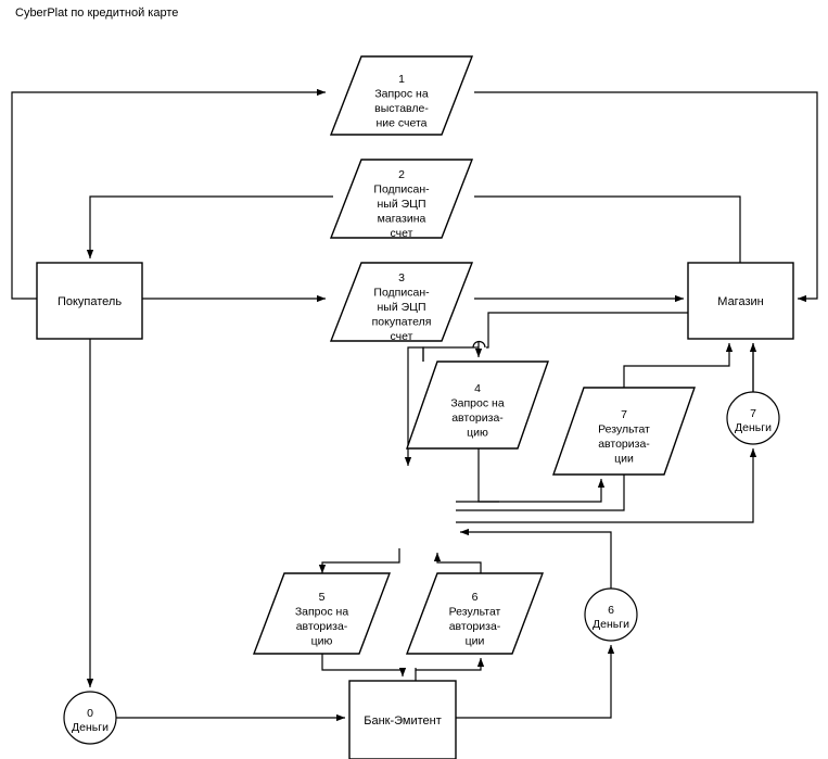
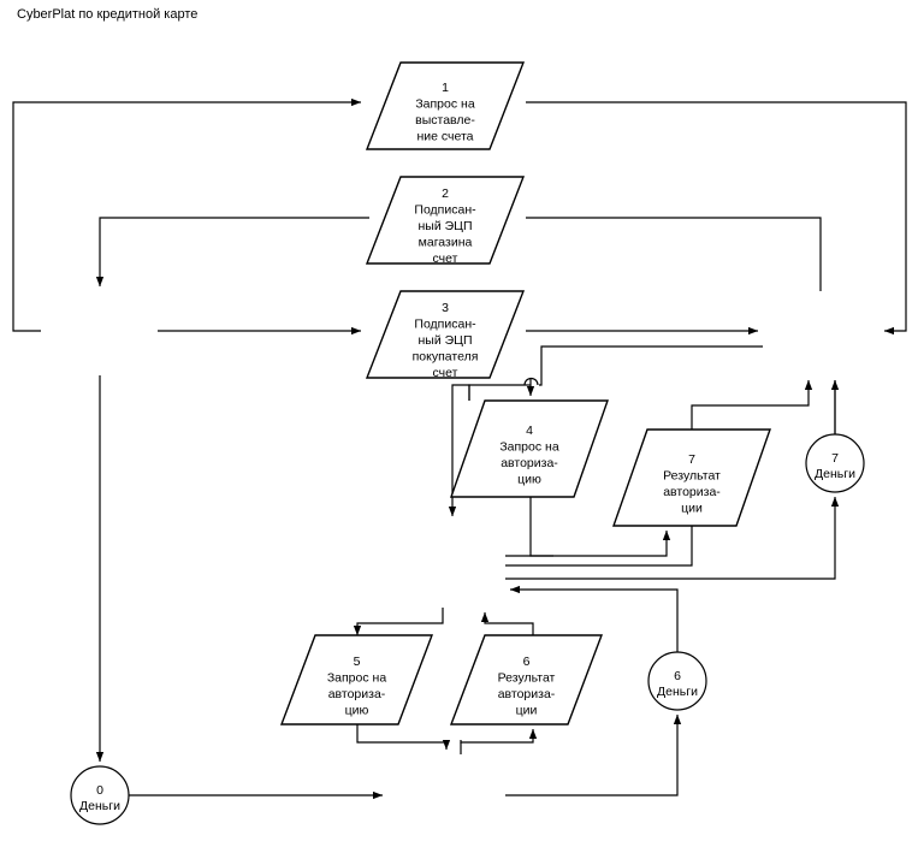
  CyberPlat по кредитной карте
- Покупатель
- Магазин
- Банк-Эмитент
  1
  Запрос на
  выставле-
  ние счета
  2
  Подписан-
  ный ЭЦП
  магазина
  счет
  3
  Подписан-
  ный ЭЦП
  покупателя
  счет
  4
  Запрос на
  авториза-
  цию
  7
  Результат
  авториза-
  ции
  5
  Запрос на
  авториза-
  цию
  6
  Результат
  авториза-
  ции
  0
  Деньги
  6
  Деньги
  7
  Деньги
